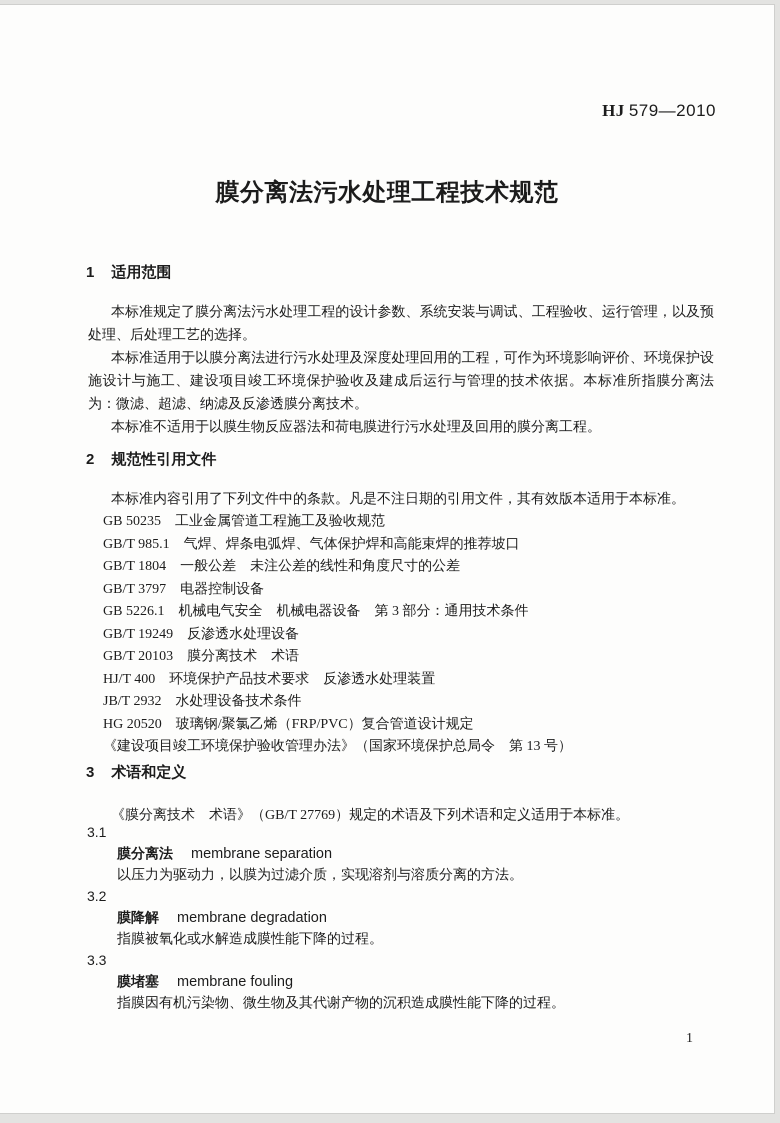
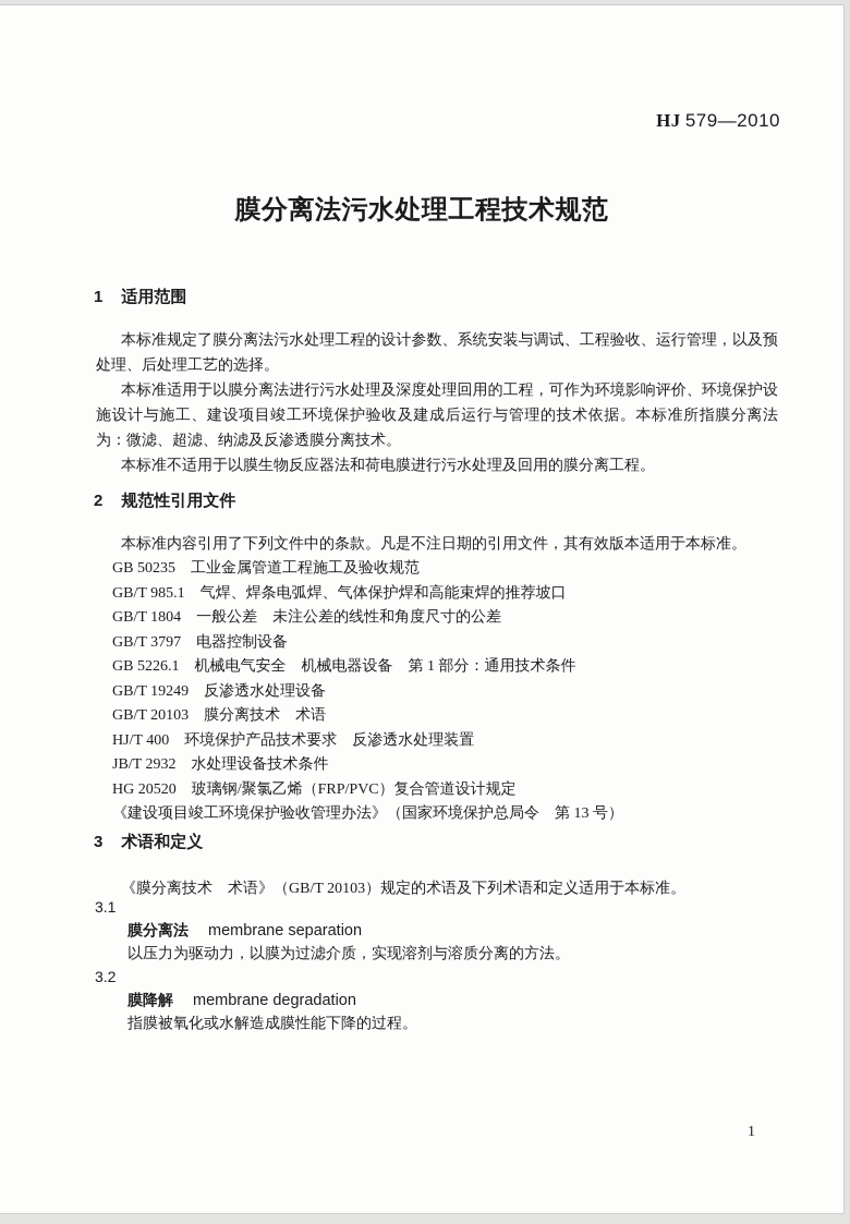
  HJ 579—2010
  膜分离法污水处理工程技术规范
  1 适用范围
  本标准规定了膜分离法污水处理工程的设计参数、系统安装与调试、工程验收、运行管理，以及预处理、后处理工艺的选择。
  本标准适用于以膜分离法进行污水处理及深度处理回用的工程，可作为环境影响评价、环境保护设施设计与施工、建设项目竣工环境保护验收及建成后运行与管理的技术依据。本标准所指膜分离法为：微滤、超滤、纳滤及反渗透膜分离技术。
  本标准不适用于以膜生物反应器法和荷电膜进行污水处理及回用的膜分离工程。
  2 规范性引用文件
  本标准内容引用了下列文件中的条款。凡是不注日期的引用文件，其有效版本适用于本标准。
  GB 50235 工业金属管道工程施工及验收规范
  GB/T 985.1 气焊、焊条电弧焊、气体保护焊和高能束焊的推荐坡口
  GB/T 1804 一般公差 未注公差的线性和角度尺寸的公差
  GB/T 3797 电器控制设备
- GB 5226.1 机械电气安全 机械电器设备 第 3 部分：通用技术条件
+ GB 5226.1 机械电气安全 机械电器设备 第 1 部分：通用技术条件
  GB/T 19249 反渗透水处理设备
  GB/T 20103 膜分离技术 术语
  HJ/T 400 环境保护产品技术要求 反渗透水处理装置
  JB/T 2932 水处理设备技术条件
  HG 20520 玻璃钢/聚氯乙烯（FRP/PVC）复合管道设计规定
  《建设项目竣工环境保护验收管理办法》（国家环境保护总局令 第 13 号）
  3 术语和定义
- 《膜分离技术 术语》（GB/T 27769）规定的术语及下列术语和定义适用于本标准。
+ 《膜分离技术 术语》（GB/T 20103）规定的术语及下列术语和定义适用于本标准。
  3.1
  膜分离法 membrane separation
  以压力为驱动力，以膜为过滤介质，实现溶剂与溶质分离的方法。
  3.2
  膜降解 membrane degradation
  指膜被氧化或水解造成膜性能下降的过程。
- 3.3
- 膜堵塞 membrane fouling
- 指膜因有机污染物、微生物及其代谢产物的沉积造成膜性能下降的过程。
  1
